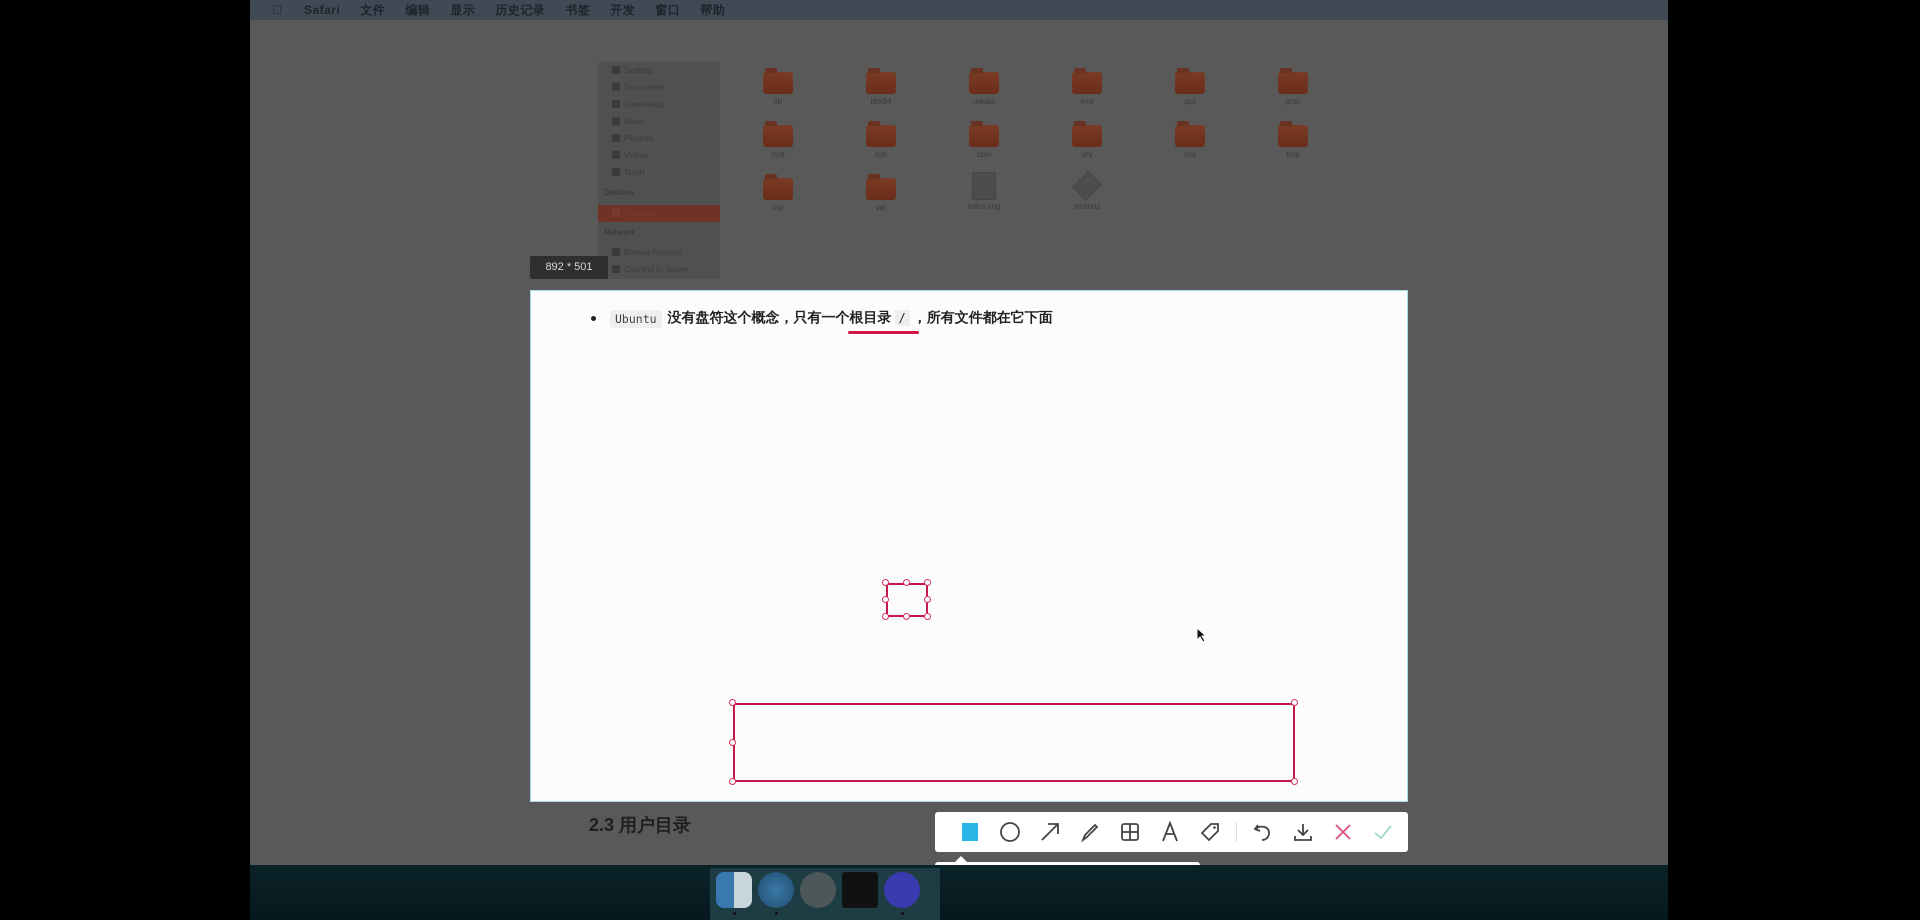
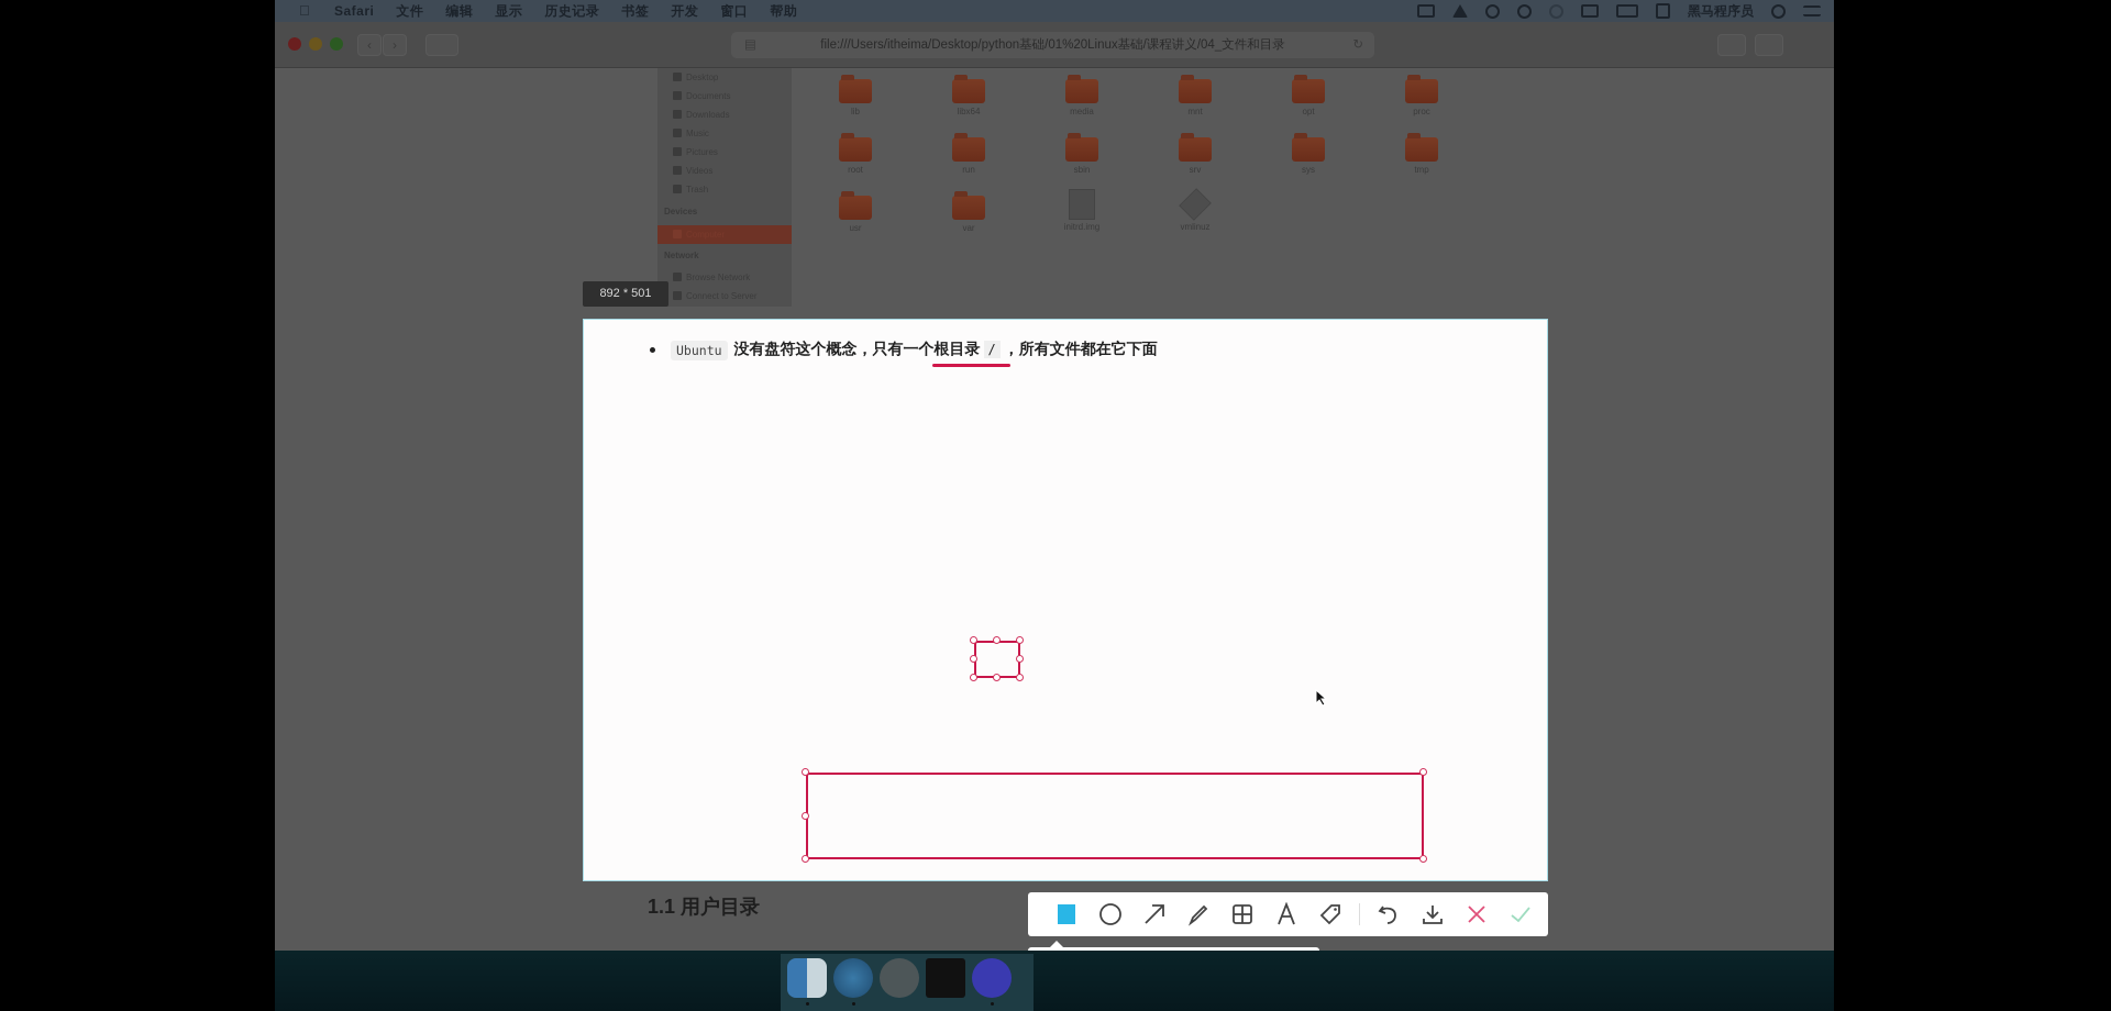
  Safari
  文件
  编辑
  显示
  历史记录
  书签
  开发
  窗口
  帮助
+ 黑马程序员
+ file:///Users/itheima/Desktop/python基础/01%20Linux基础/课程讲义/04_文件和目录
+ ↻
  lib
  libx64
  media
  mnt
  opt
  proc
  root
  run
  sbin
  srv
  tmp
  var
  initrd.img
  vmlinuz
- 2.3 用户目录
+ 1.1 用户目录
  892 * 501
  Ubuntu
  没有盘符这个概念，只有一个
  根目录 /
  ，所有文件都在它下面
